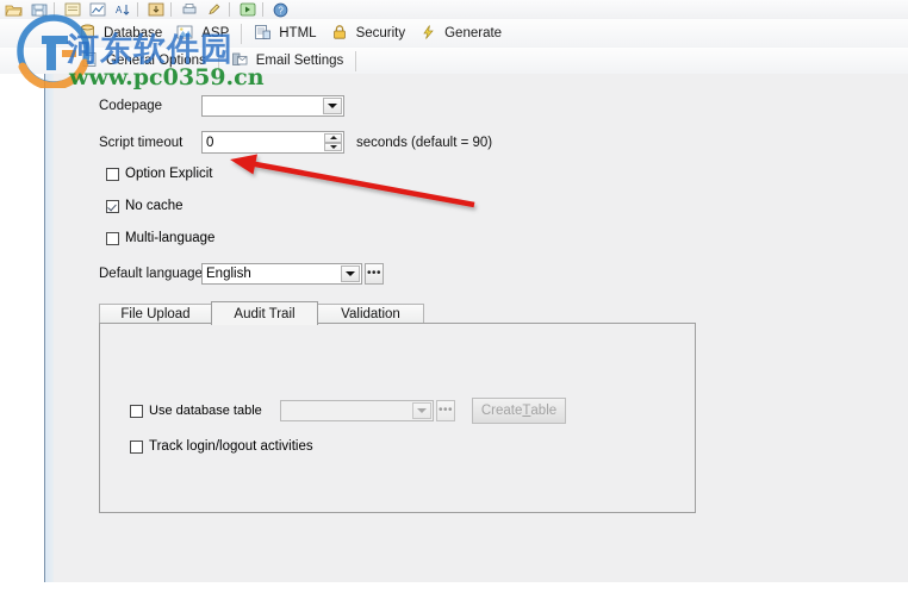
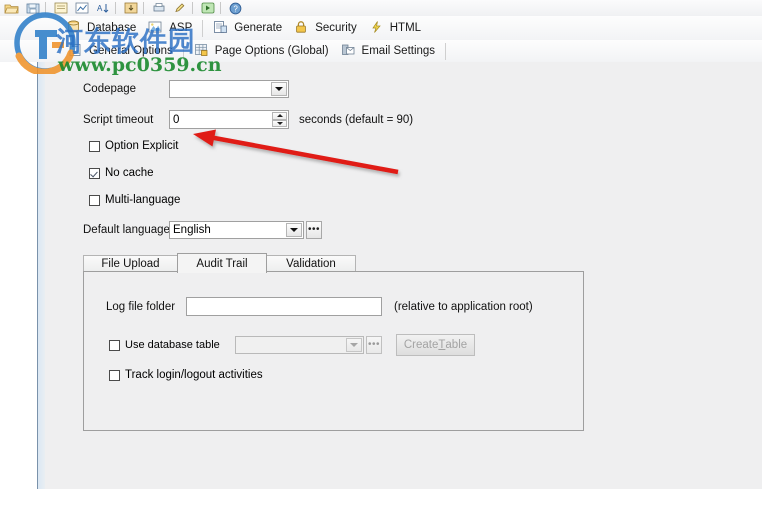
  A
  ?
  Database
  ASP
- HTML
+ Generate
  Security
- Generate
+ HTML
  General Options
+ Page Options (Global)
  Email Settings
  Codepage
  Script timeout
  0
  seconds (default = 90)
  Option Explicit
  No cache
  Multi-language
  Default language
  English
  •••
  File Upload
  Audit Trail
  Validation
+ Log file folder
+ (relative to application root)
  Use database table
  •••
  Create
  T
  able
  Track login/logout activities
  河东软件园
  www.pc0359.cn
